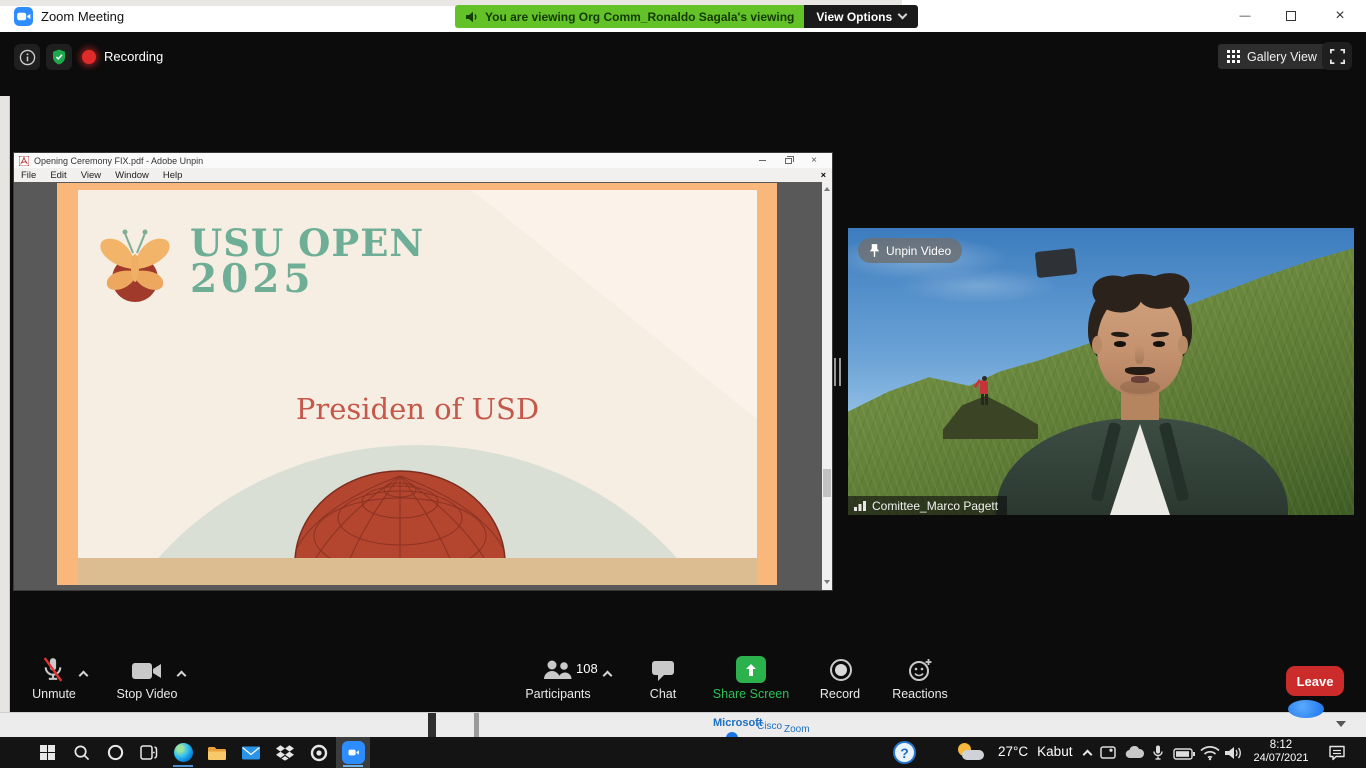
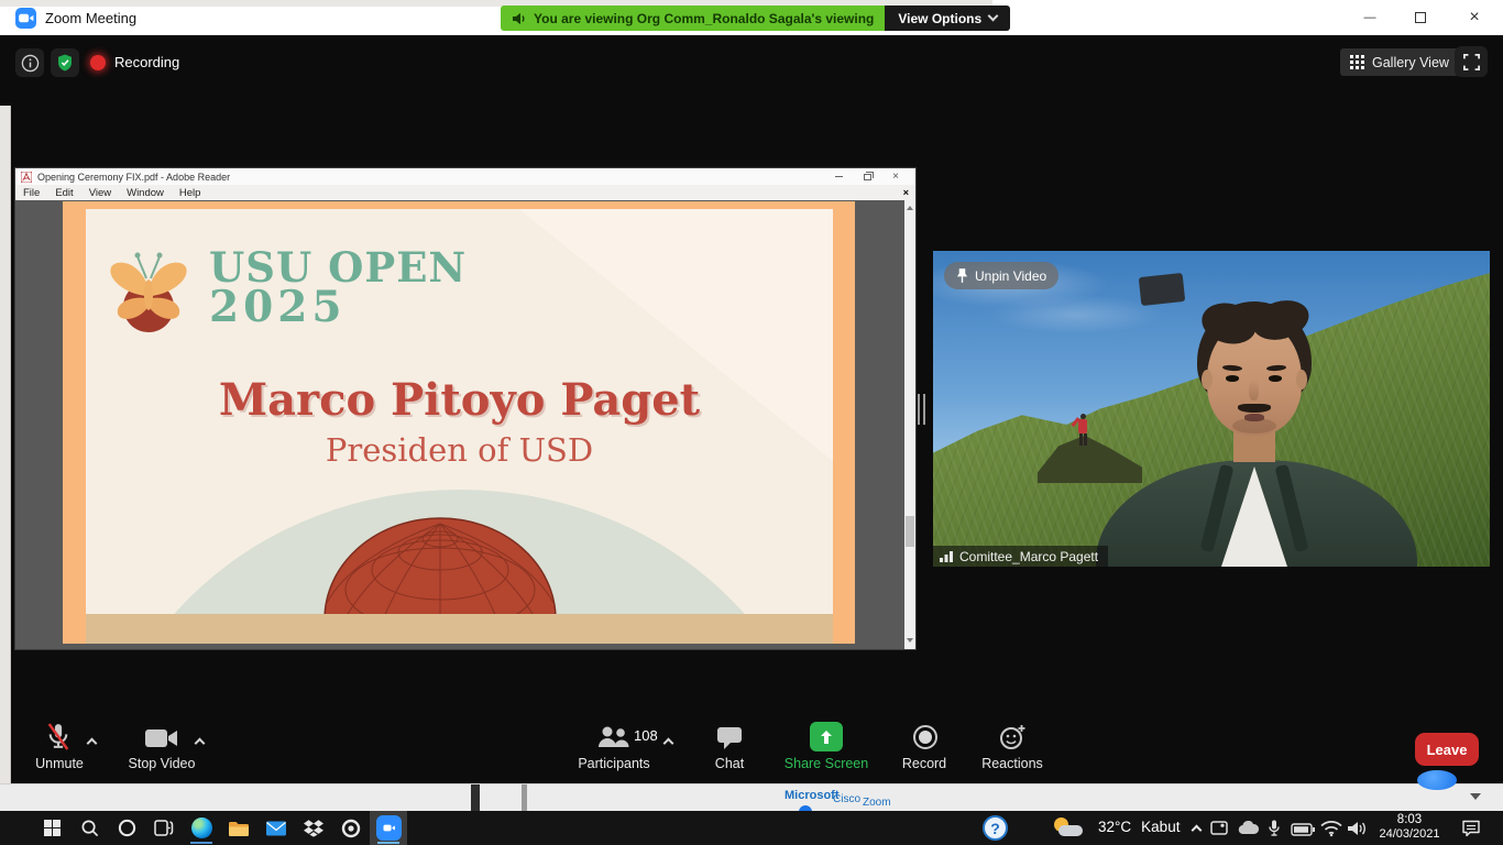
  Zoom Meeting
  —
  ×
  You are viewing Org Comm_Ronaldo Sagala's viewing
  View Options
  Recording
  Gallery View
- Opening Ceremony FIX.pdf - Adobe Unpin
+ Opening Ceremony FIX.pdf - Adobe Reader
  ×
  File
  Edit
  View
  Window
  Help
  ×
  USU OPEN
  2025
+ Marco Pitoyo Paget
  Presiden of USD
  Unpin Video
  Comittee_Marco Pagett
  Unmute
  Stop Video
  108
  Participants
  Chat
  Share Screen
  Record
  Reactions
  Leave
  Microsoft
  Cisco
  Zoom
  ?
- 27°C
+ 32°C
  Kabut
- 8:12
+ 8:03
- 24/07/2021
+ 24/03/2021
